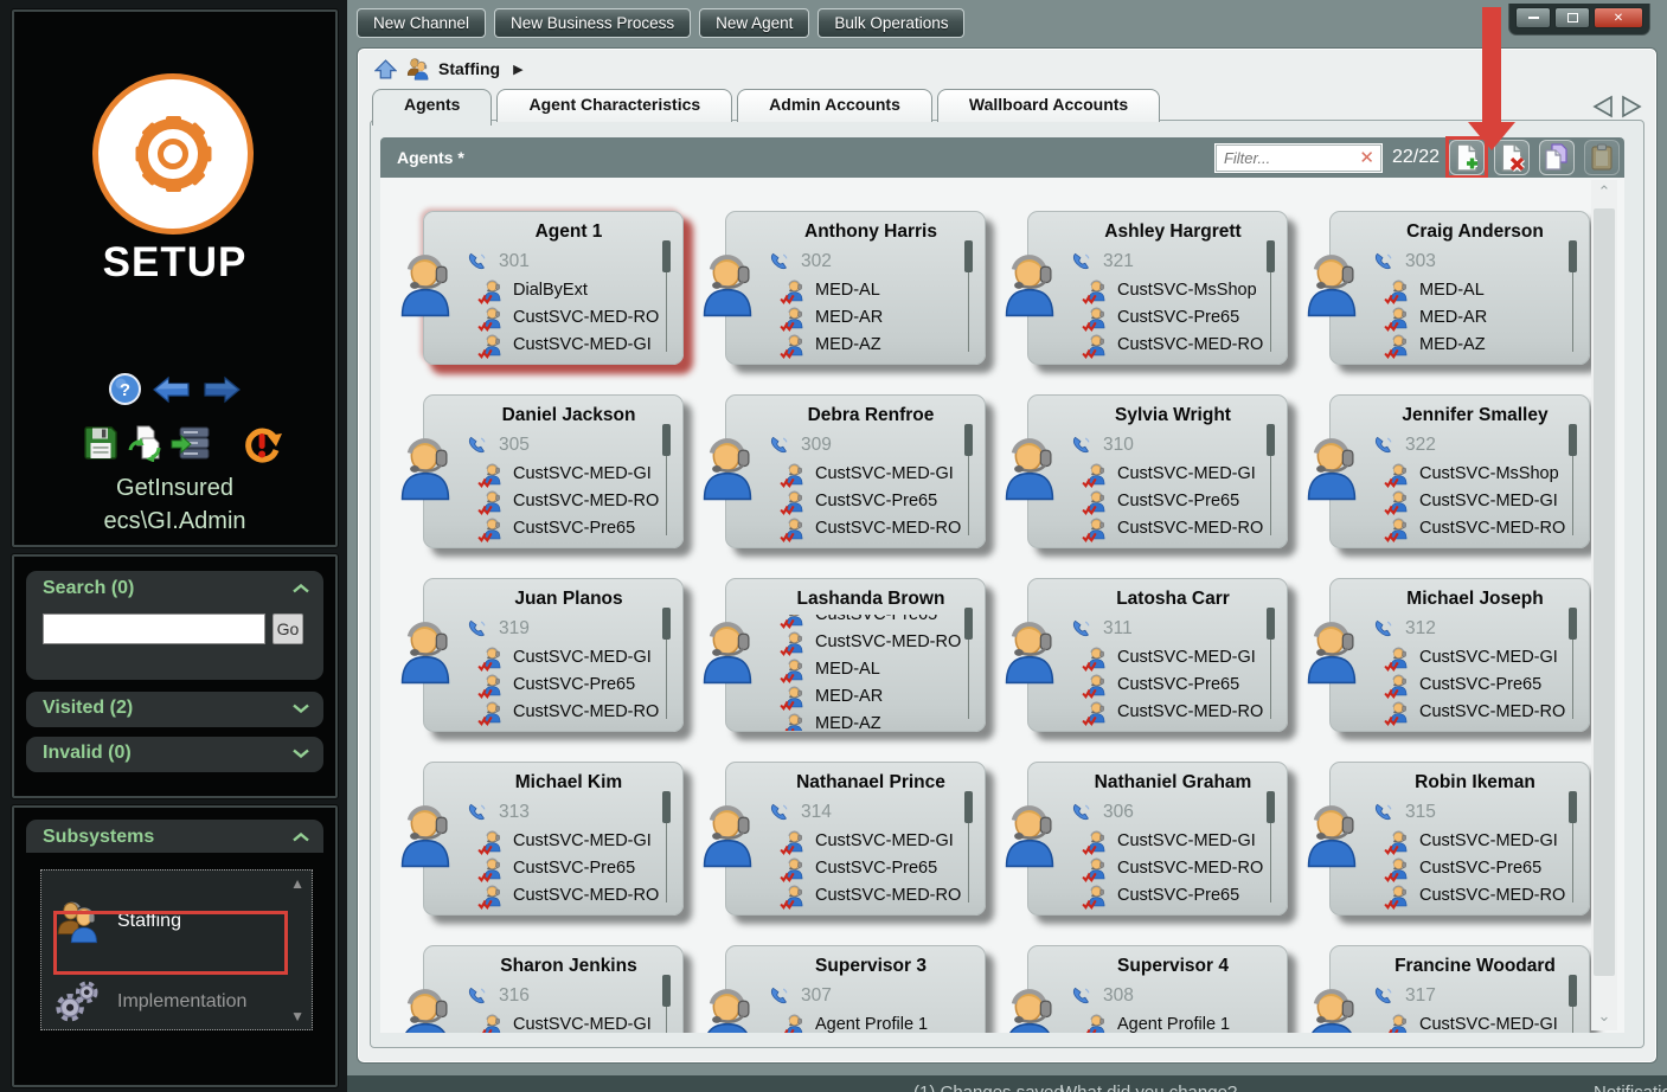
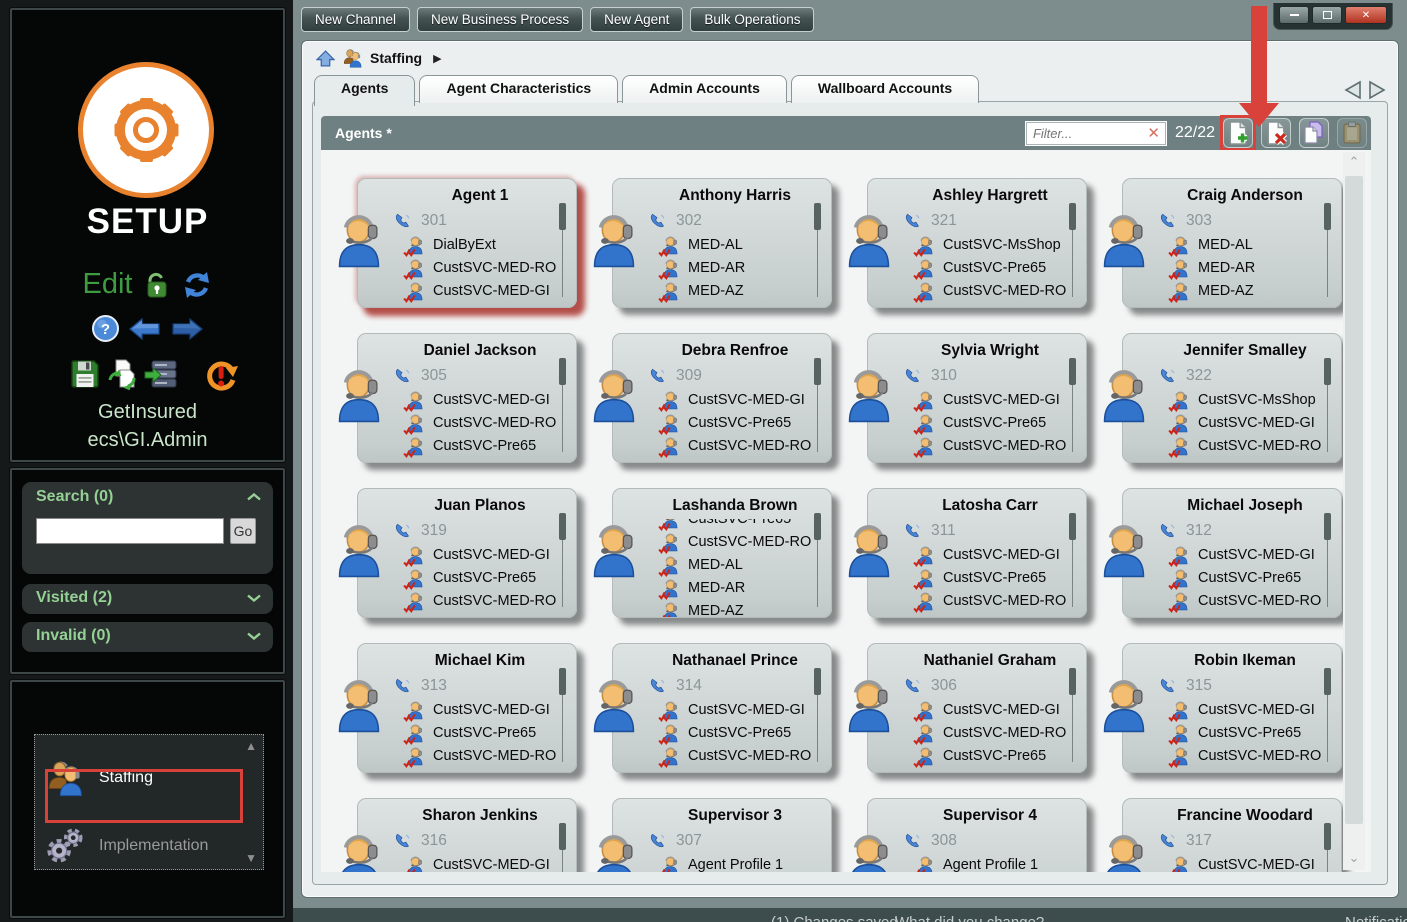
  SETUP
+ Edit
  ?
  GetInsured
  ecs\GI.Admin
  Search (0)
  Go
  Visited (2)
  Invalid (0)
- Subsystems
  ▲
  Staffing
  Implementation
  ▼
  New Channel
  New Business Process
  New Agent
  Bulk Operations
  ✕
  Staffing
  ▶
  Agents
  Agent Characteristics
  Admin Accounts
  Wallboard Accounts
  Agents *
  Filter...
  ✕
  22/22
  Agent 1
  301
  DialByExt
  CustSVC-MED-RO
  CustSVC-MED-GI
  Anthony Harris
  302
  MED-AL
  MED-AR
  MED-AZ
  Ashley Hargrett
  321
  CustSVC-MsShop
  CustSVC-Pre65
  CustSVC-MED-RO
  Craig Anderson
  303
  MED-AL
  MED-AR
  MED-AZ
  Daniel Jackson
  305
  CustSVC-MED-GI
  CustSVC-MED-RO
  CustSVC-Pre65
  Debra Renfroe
  309
  CustSVC-MED-GI
  CustSVC-Pre65
  CustSVC-MED-RO
  Sylvia Wright
  310
  CustSVC-MED-GI
  CustSVC-Pre65
  CustSVC-MED-RO
  Jennifer Smalley
  322
  CustSVC-MsShop
  CustSVC-MED-GI
  CustSVC-MED-RO
  Juan Planos
  319
  CustSVC-MED-GI
  CustSVC-Pre65
  CustSVC-MED-RO
  Lashanda Brown
  CustSVC-Pre65
  CustSVC-MED-RO
  MED-AL
  MED-AR
  MED-AZ
  Latosha Carr
  311
  CustSVC-MED-GI
  CustSVC-Pre65
  CustSVC-MED-RO
  Michael Joseph
  312
  CustSVC-MED-GI
  CustSVC-Pre65
  CustSVC-MED-RO
  Michael Kim
  313
  CustSVC-MED-GI
  CustSVC-Pre65
  CustSVC-MED-RO
  Nathanael Prince
  314
  CustSVC-MED-GI
  CustSVC-Pre65
  CustSVC-MED-RO
  Nathaniel Graham
  306
  CustSVC-MED-GI
  CustSVC-MED-RO
  CustSVC-Pre65
  Robin Ikeman
  315
  CustSVC-MED-GI
  CustSVC-Pre65
  CustSVC-MED-RO
  Sharon Jenkins
  316
  CustSVC-MED-GI
  Supervisor 3
  307
  Agent Profile 1
  Supervisor 4
  308
  Agent Profile 1
  Francine Woodard
  317
  CustSVC-MED-GI
  ⌃
  ⌄
